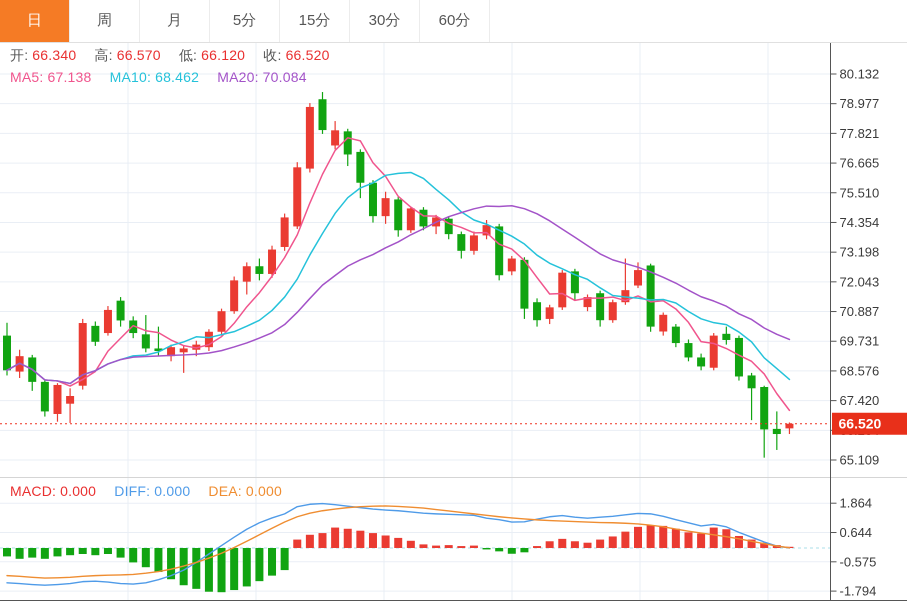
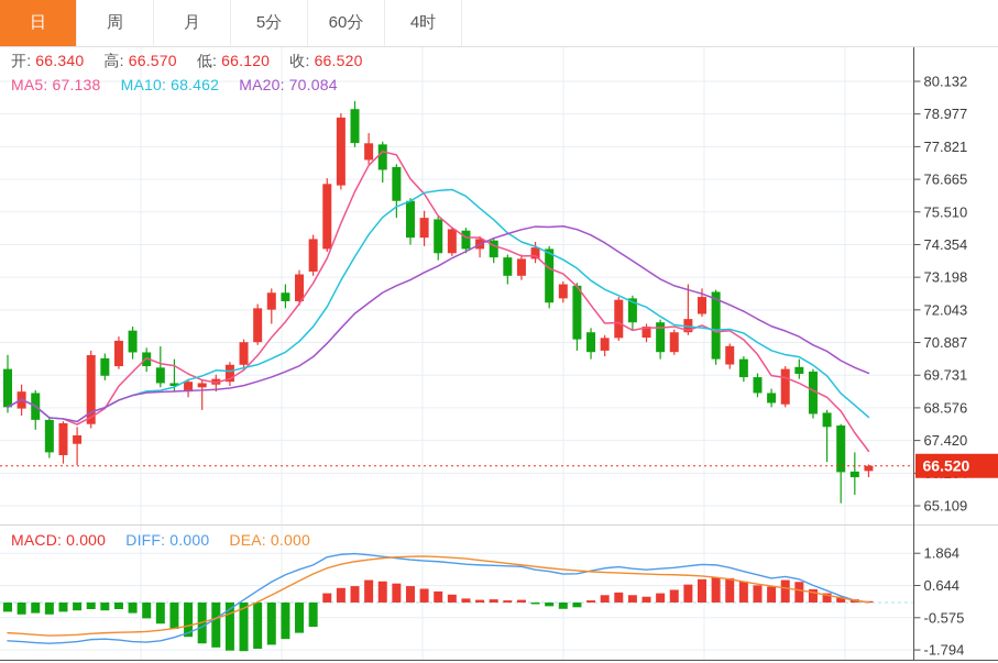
  80.132
  78.977
  77.821
  76.665
  75.510
  74.354
  73.198
  72.043
  70.887
  69.731
  68.576
  67.420
  65.109
  1.864
  0.644
  -0.575
  -1.794
  66.520
  日
  周
  月
  5分
- 15分
- 30分
  60分
+ 4时
  开: 66.340 高: 66.570 低: 66.120 收: 66.520
  MA5: 67.138 MA10: 68.462 MA20: 70.084
  MACD: 0.000 DIFF: 0.000 DEA: 0.000
